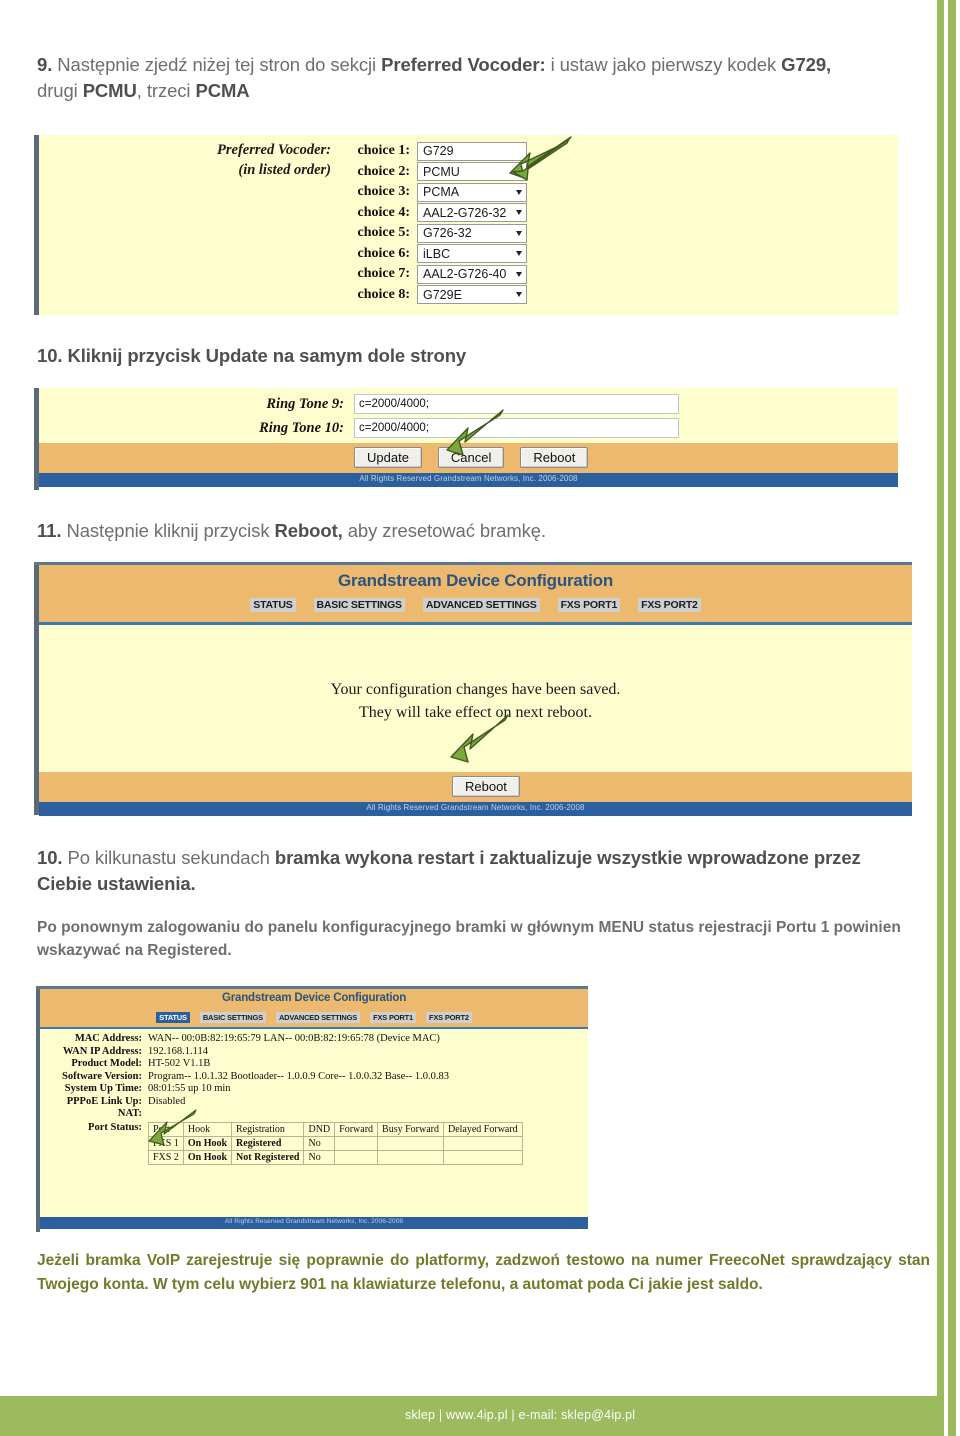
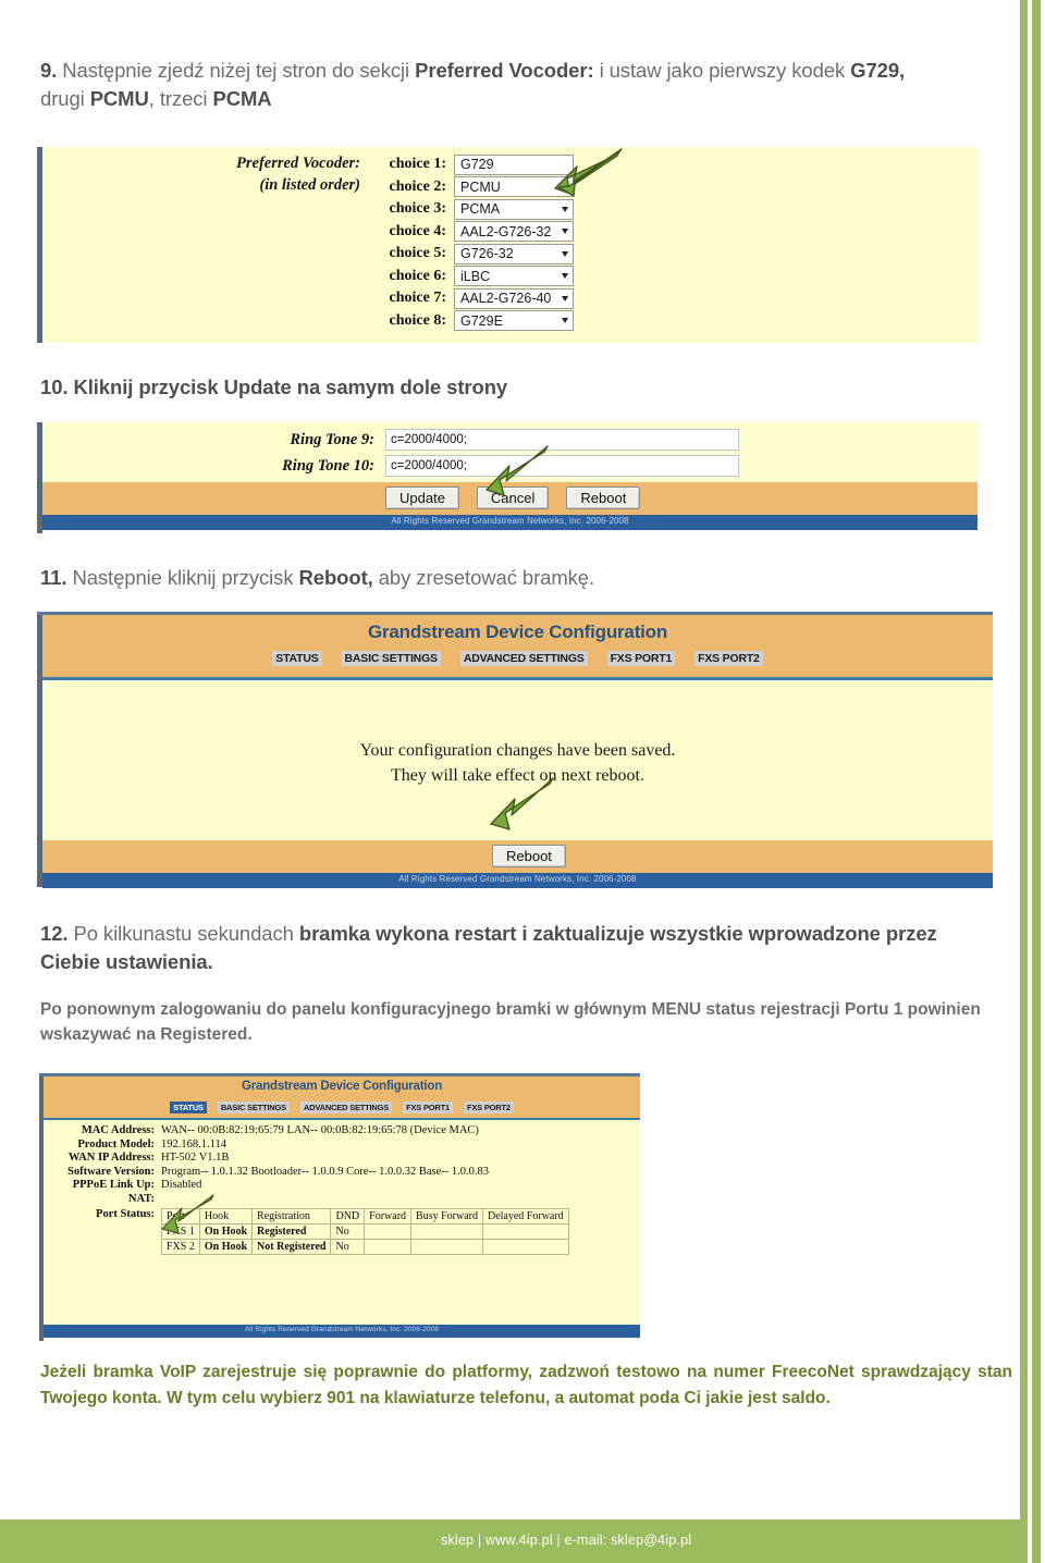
  9. Następnie zjedź niżej tej stron do sekcji Preferred Vocoder: i ustaw jako pierwszy kodek G729,
  drugi PCMU, trzeci PCMA
  Preferred Vocoder:
  (in listed order)
  choice 1:
  G729
  choice 2:
  PCMU
  choice 3:
  PCMA
  choice 4:
  AAL2-G726-32
  choice 5:
  G726-32
  choice 6:
  iLBC
  choice 7:
  AAL2-G726-40
  choice 8:
  G729E
  10. Kliknij przycisk Update na samym dole strony
  Ring Tone 9:
  c=2000/4000;
  Ring Tone 10:
  c=2000/4000;
  Update
  Cancel
  Reboot
  All Rights Reserved Grandstream Networks, Inc. 2006-2008
  11. Następnie kliknij przycisk Reboot, aby zresetować bramkę.
  Grandstream Device Configuration
  STATUS
  BASIC SETTINGS
  ADVANCED SETTINGS
  FXS PORT1
  FXS PORT2
  Your configuration changes have been saved.
  They will take effect on next reboot.
  Reboot
  All Rights Reserved Grandstream Networks, Inc. 2006-2008
- 10. Po kilkunastu sekundach bramka wykona restart i zaktualizuje wszystkie wprowadzone przez Ciebie ustawienia.
+ 12. Po kilkunastu sekundach bramka wykona restart i zaktualizuje wszystkie wprowadzone przez Ciebie ustawienia.
  Po ponownym zalogowaniu do panelu konfiguracyjnego bramki w głównym MENU status rejestracji Portu 1 powinien wskazywać na Registered.
  Grandstream Device Configuration
  STATUS
  BASIC SETTINGS
  ADVANCED SETTINGS
  FXS PORT1
  FXS PORT2
  MAC Address:
  WAN-- 00:0B:82:19:65:79 LAN-- 00:0B:82:19:65:78 (Device MAC)
- WAN IP Address:
+ Product Model:
  192.168.1.114
- Product Model:
+ WAN IP Address:
  HT-502 V1.1B
  Software Version:
  Program-- 1.0.1.32 Bootloader-- 1.0.0.9 Core-- 1.0.0.32 Base-- 1.0.0.83
- System Up Time:
- 08:01:55 up 10 min
  PPPoE Link Up:
  Disabled
  NAT:
  Port Status:
  P	Hook	Registration	DND	Forward	Busy Forward	Delayed Forward
  FS 1	On Hook	Registered	No
  FXS 2	On Hook	Not Registered	No
  Jeżeli bramka VoIP zarejestruje się poprawnie do platformy, zadzwoń testowo na numer FreecoNet sprawdzający stan Twojego konta. W tym celu wybierz 901 na klawiaturze telefonu, a automat poda Ci jakie jest saldo.
  sklep | www.4ip.pl | e-mail: sklep@4ip.pl
